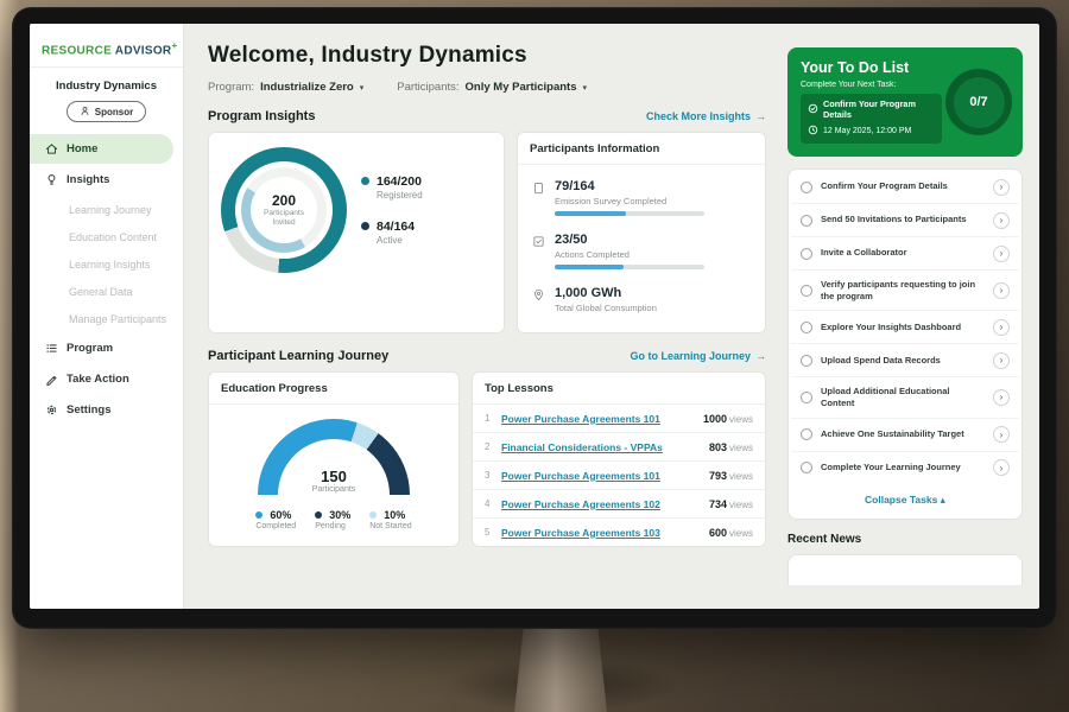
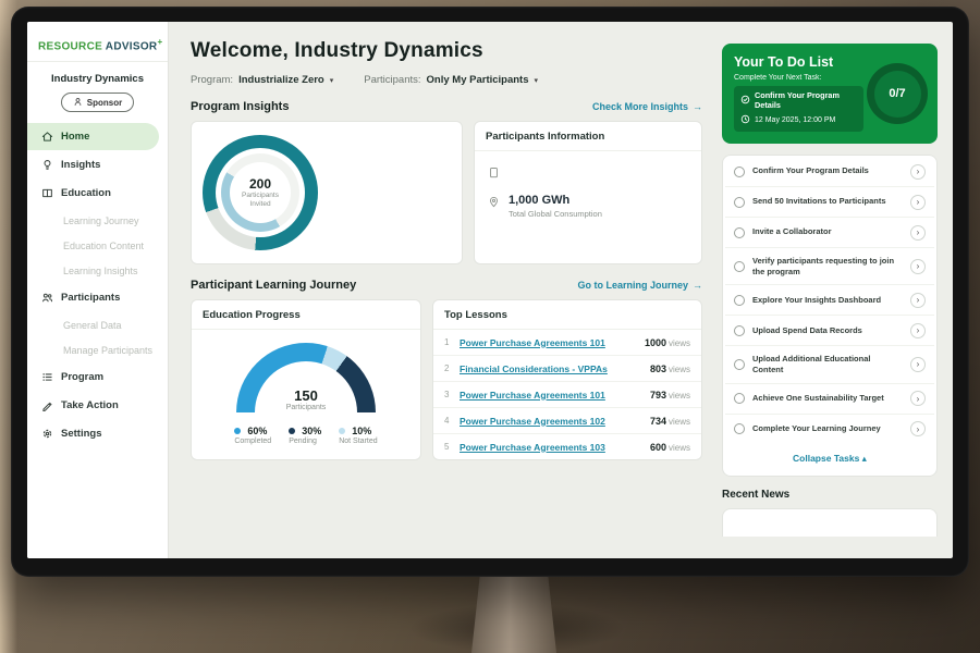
  RESOURCE ADVISOR+
  Industry Dynamics
  Sponsor
  Home
  Insights
+ Education
  Learning Journey
  Education Content
  Learning Insights
+ Participants
  General Data
  Manage Participants
  Program
  Take Action
  Settings
  Welcome, Industry Dynamics
  Program:
  Industrialize Zero
  Participants:
  Only My Participants
  Program Insights
  Check More Insights
  →
  200
- 164/200
- Registered
- 84/164
- Active
  Participants Information
- 79/164
- Emission Survey Completed
- 23/50
- Actions Completed
  1,000 GWh
  Total Global Consumption
  Participant Learning Journey
  Go to Learning Journey
  →
  Education Progress
  150
  60%
  30%
  10%
  Top Lessons
  1
  Power Purchase Agreements 101
  1000 views
  2
  Financial Considerations - VPPAs
  803 views
  3
  Power Purchase Agreements 101
  793 views
  4
  Power Purchase Agreements 102
  734 views
  5
  Power Purchase Agreements 103
  600 views
  Your To Do List
  Confirm Your Program Details
  0/7
  Confirm Your Program Details
  ›
  Send 50 Invitations to Participants
  ›
  Invite a Collaborator
  ›
  Verify participants requesting to join the program
  ›
  Explore Your Insights Dashboard
  ›
  Upload Spend Data Records
  ›
  Upload Additional Educational Content
  ›
  Achieve One Sustainability Target
  ›
  Complete Your Learning Journey
  ›
  Collapse Tasks ▴
  Recent News
